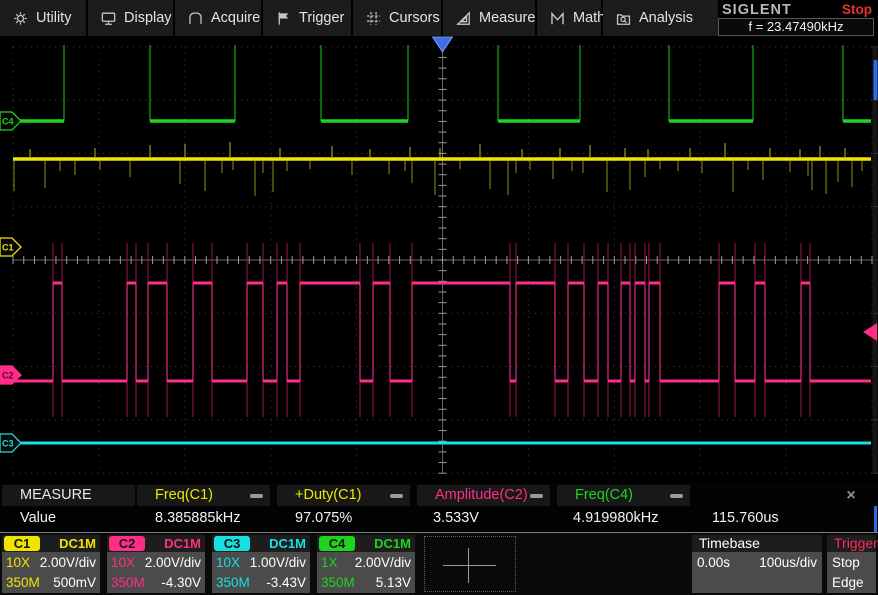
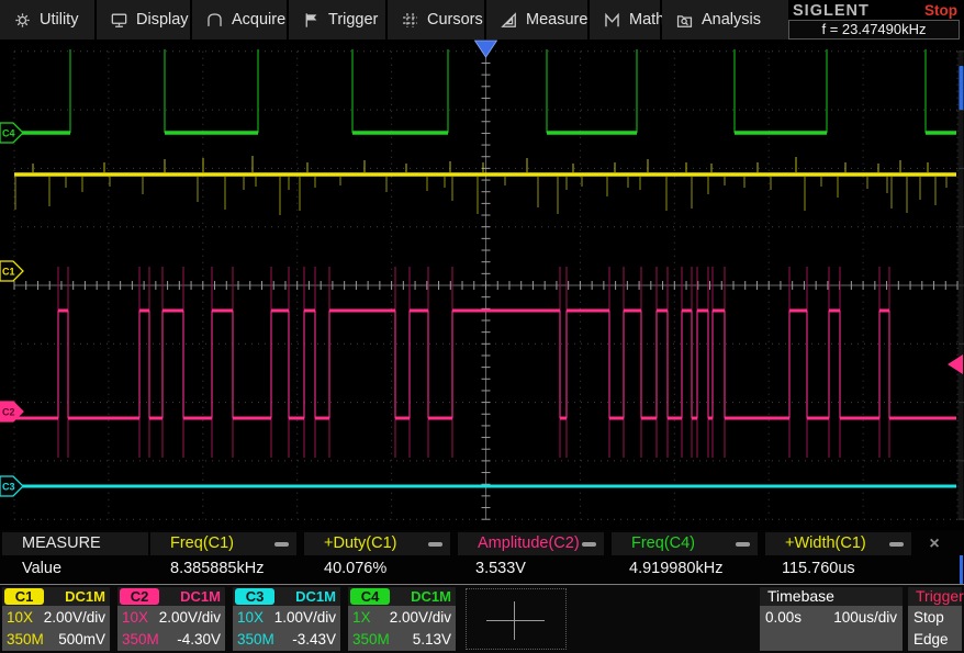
  Utility
  Display
  Acquire
  Trigger
  Cursors
  Measure
  Math
  Analysis
  SIGLENT
  Stop
  f = 23.47490kHz
  C4
  C1
  C2
  C3
  MEASURE
  Freq(C1)
  +Duty(C1)
  Amplitude(C2)
  Freq(C4)
+ +Width(C1)
  ×
  Value
  8.385885kHz
- 97.075%
+ 40.076%
  3.533V
  4.919980kHz
  115.760us
  C1
  DC1M
  10X
  2.00V/div
  350M
  500mV
  C2
  DC1M
  10X
  2.00V/div
  350M
  -4.30V
  C3
  DC1M
  10X
  1.00V/div
  350M
  -3.43V
  C4
  DC1M
  1X
  2.00V/div
  350M
  5.13V
  Timebase
  0.00s
  100us/div
  Trigger
  Stop
  Edge
